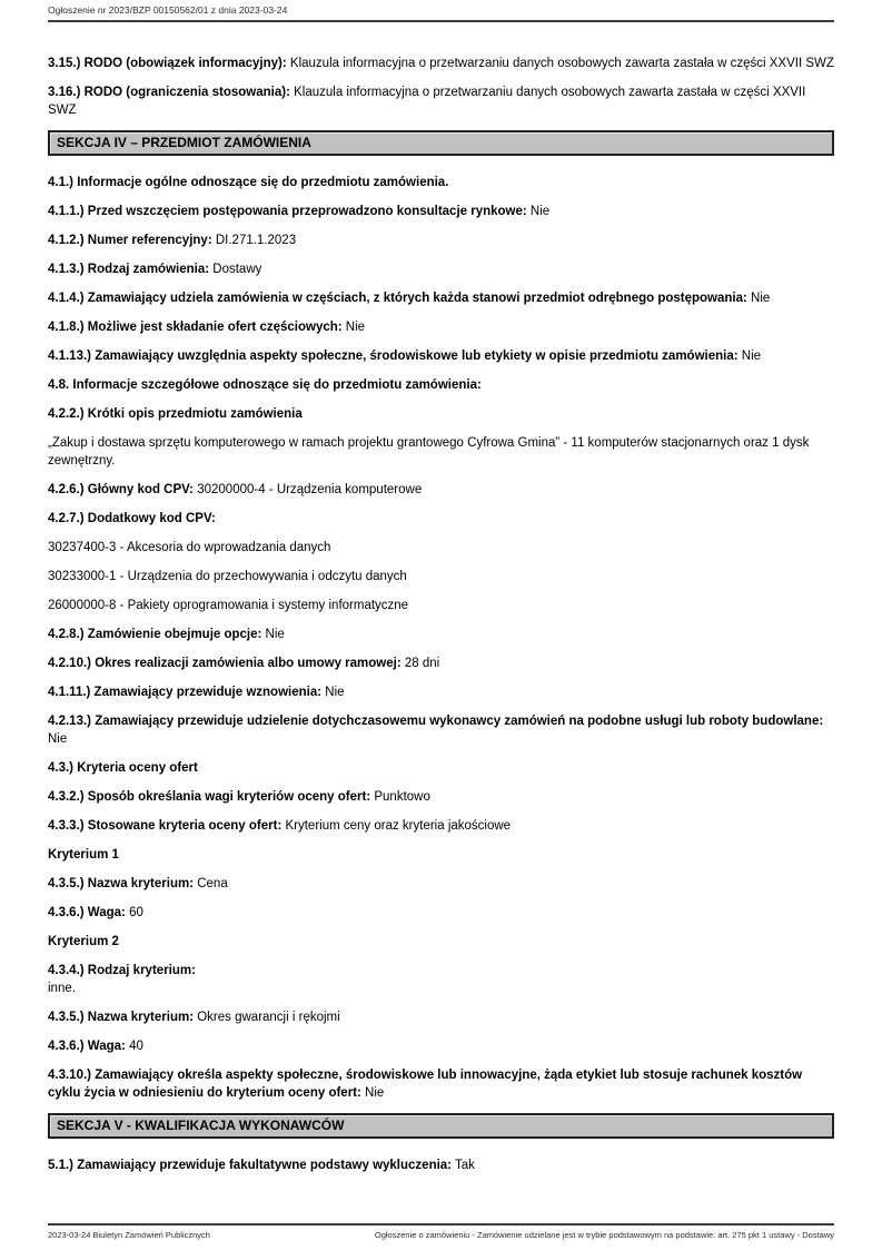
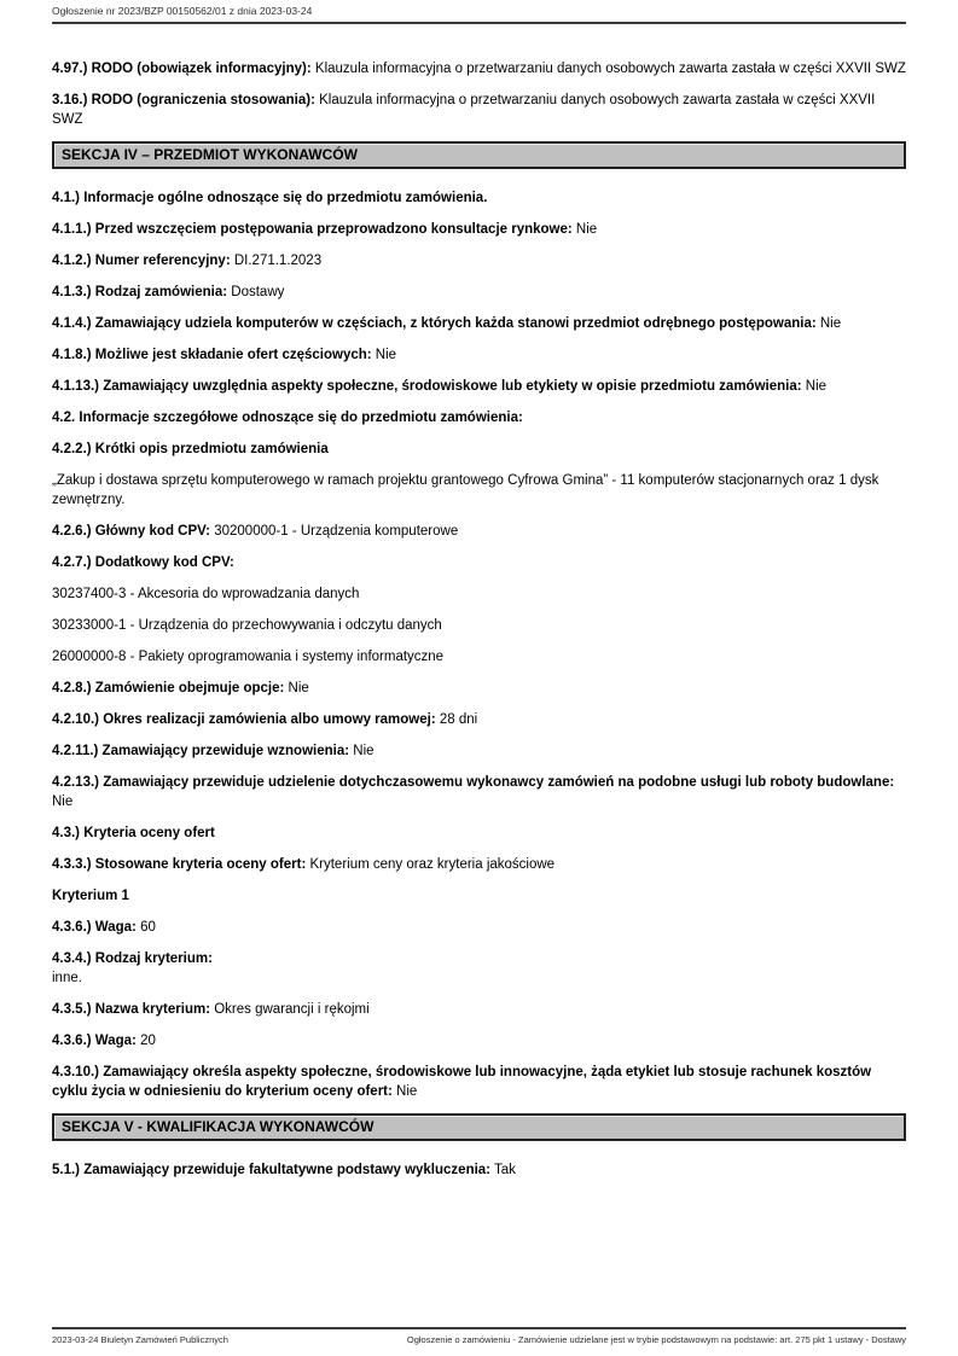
  Ogłoszenie nr 2023/BZP 00150562/01 z dnia 2023-03-24
- 3.15.) RODO (obowiązek informacyjny): Klauzula informacyjna o przetwarzaniu danych osobowych zawarta zastała w części XXVII SWZ
+ 4.97.) RODO (obowiązek informacyjny): Klauzula informacyjna o przetwarzaniu danych osobowych zawarta zastała w części XXVII SWZ
  3.16.) RODO (ograniczenia stosowania): Klauzula informacyjna o przetwarzaniu danych osobowych zawarta zastała w części XXVII SWZ
- SEKCJA IV – PRZEDMIOT ZAMÓWIENIA
+ SEKCJA IV – PRZEDMIOT WYKONAWCÓW
  4.1.) Informacje ogólne odnoszące się do przedmiotu zamówienia.
  4.1.1.) Przed wszczęciem postępowania przeprowadzono konsultacje rynkowe: Nie
  4.1.2.) Numer referencyjny: DI.271.1.2023
  4.1.3.) Rodzaj zamówienia: Dostawy
- 4.1.4.) Zamawiający udziela zamówienia w częściach, z których każda stanowi przedmiot odrębnego postępowania: Nie
+ 4.1.4.) Zamawiający udziela komputerów w częściach, z których każda stanowi przedmiot odrębnego postępowania: Nie
  4.1.8.) Możliwe jest składanie ofert częściowych: Nie
  4.1.13.) Zamawiający uwzględnia aspekty społeczne, środowiskowe lub etykiety w opisie przedmiotu zamówienia: Nie
- 4.8. Informacje szczegółowe odnoszące się do przedmiotu zamówienia:
+ 4.2. Informacje szczegółowe odnoszące się do przedmiotu zamówienia:
  4.2.2.) Krótki opis przedmiotu zamówienia
  „Zakup i dostawa sprzętu komputerowego w ramach projektu grantowego Cyfrowa Gmina” - 11 komputerów stacjonarnych oraz 1 dysk zewnętrzny.
- 4.2.6.) Główny kod CPV: 30200000-4 - Urządzenia komputerowe
+ 4.2.6.) Główny kod CPV: 30200000-1 - Urządzenia komputerowe
  4.2.7.) Dodatkowy kod CPV:
  30237400-3 - Akcesoria do wprowadzania danych
  30233000-1 - Urządzenia do przechowywania i odczytu danych
  26000000-8 - Pakiety oprogramowania i systemy informatyczne
  4.2.8.) Zamówienie obejmuje opcje: Nie
  4.2.10.) Okres realizacji zamówienia albo umowy ramowej: 28 dni
- 4.1.11.) Zamawiający przewiduje wznowienia: Nie
+ 4.2.11.) Zamawiający przewiduje wznowienia: Nie
  4.2.13.) Zamawiający przewiduje udzielenie dotychczasowemu wykonawcy zamówień na podobne usługi lub roboty budowlane: Nie
  4.3.) Kryteria oceny ofert
- 4.3.2.) Sposób określania wagi kryteriów oceny ofert: Punktowo
  4.3.3.) Stosowane kryteria oceny ofert: Kryterium ceny oraz kryteria jakościowe
  Kryterium 1
- 4.3.5.) Nazwa kryterium: Cena
  4.3.6.) Waga: 60
- Kryterium 2
  4.3.4.) Rodzaj kryterium:
  inne.
  4.3.5.) Nazwa kryterium: Okres gwarancji i rękojmi
- 4.3.6.) Waga: 40
+ 4.3.6.) Waga: 20
  4.3.10.) Zamawiający określa aspekty społeczne, środowiskowe lub innowacyjne, żąda etykiet lub stosuje rachunek kosztów cyklu życia w odniesieniu do kryterium oceny ofert: Nie
  SEKCJA V - KWALIFIKACJA WYKONAWCÓW
  5.1.) Zamawiający przewiduje fakultatywne podstawy wykluczenia: Tak
  2023-03-24 Biuletyn Zamówień Publicznych
  Ogłoszenie o zamówieniu - Zamówienie udzielane jest w trybie podstawowym na podstawie: art. 275 pkt 1 ustawy - Dostawy
